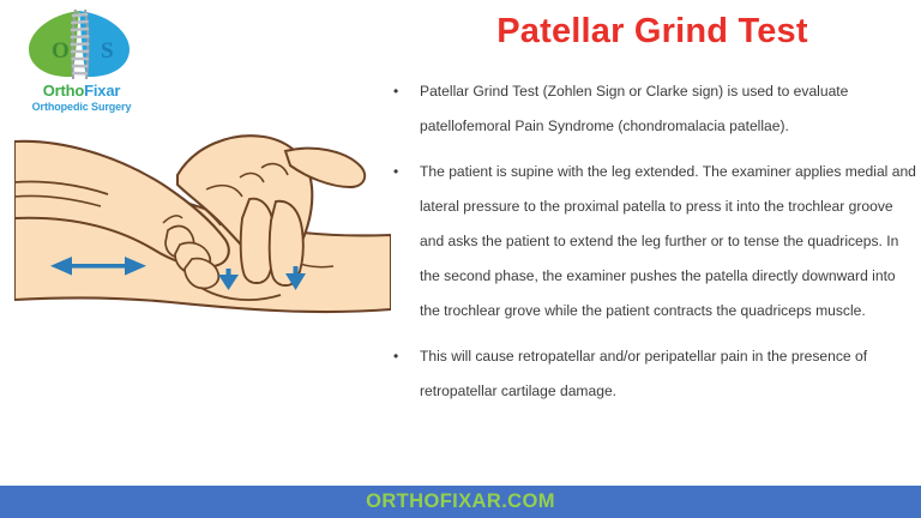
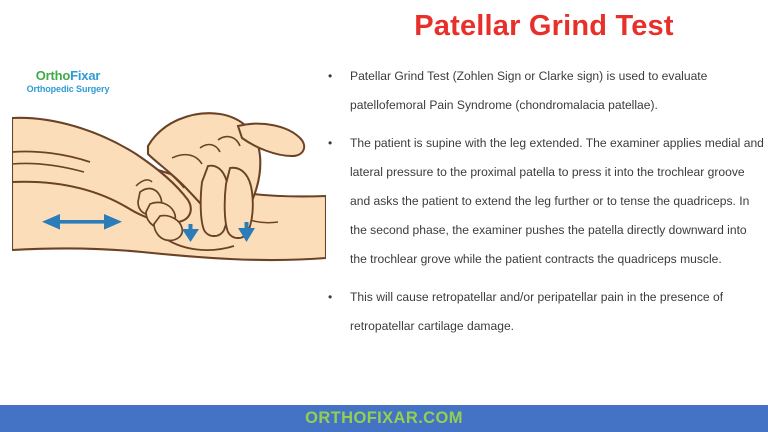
- O
- S
  OrthoFixar
  Orthopedic Surgery
  Patellar Grind Test
  •
  Patellar Grind Test (Zohlen Sign or Clarke sign) is used to evaluate patellofemoral Pain Syndrome (chondromalacia patellae).
  •
  The patient is supine with the leg extended. The examiner applies medial and lateral pressure to the proximal patella to press it into the trochlear groove and asks the patient to extend the leg further or to tense the quadriceps. In the second phase, the examiner pushes the patella directly downward into the trochlear grove while the patient contracts the quadriceps muscle.
  •
  This will cause retropatellar and/or peripatellar pain in the presence of retropatellar cartilage damage.
  ORTHOFIXAR.COM
